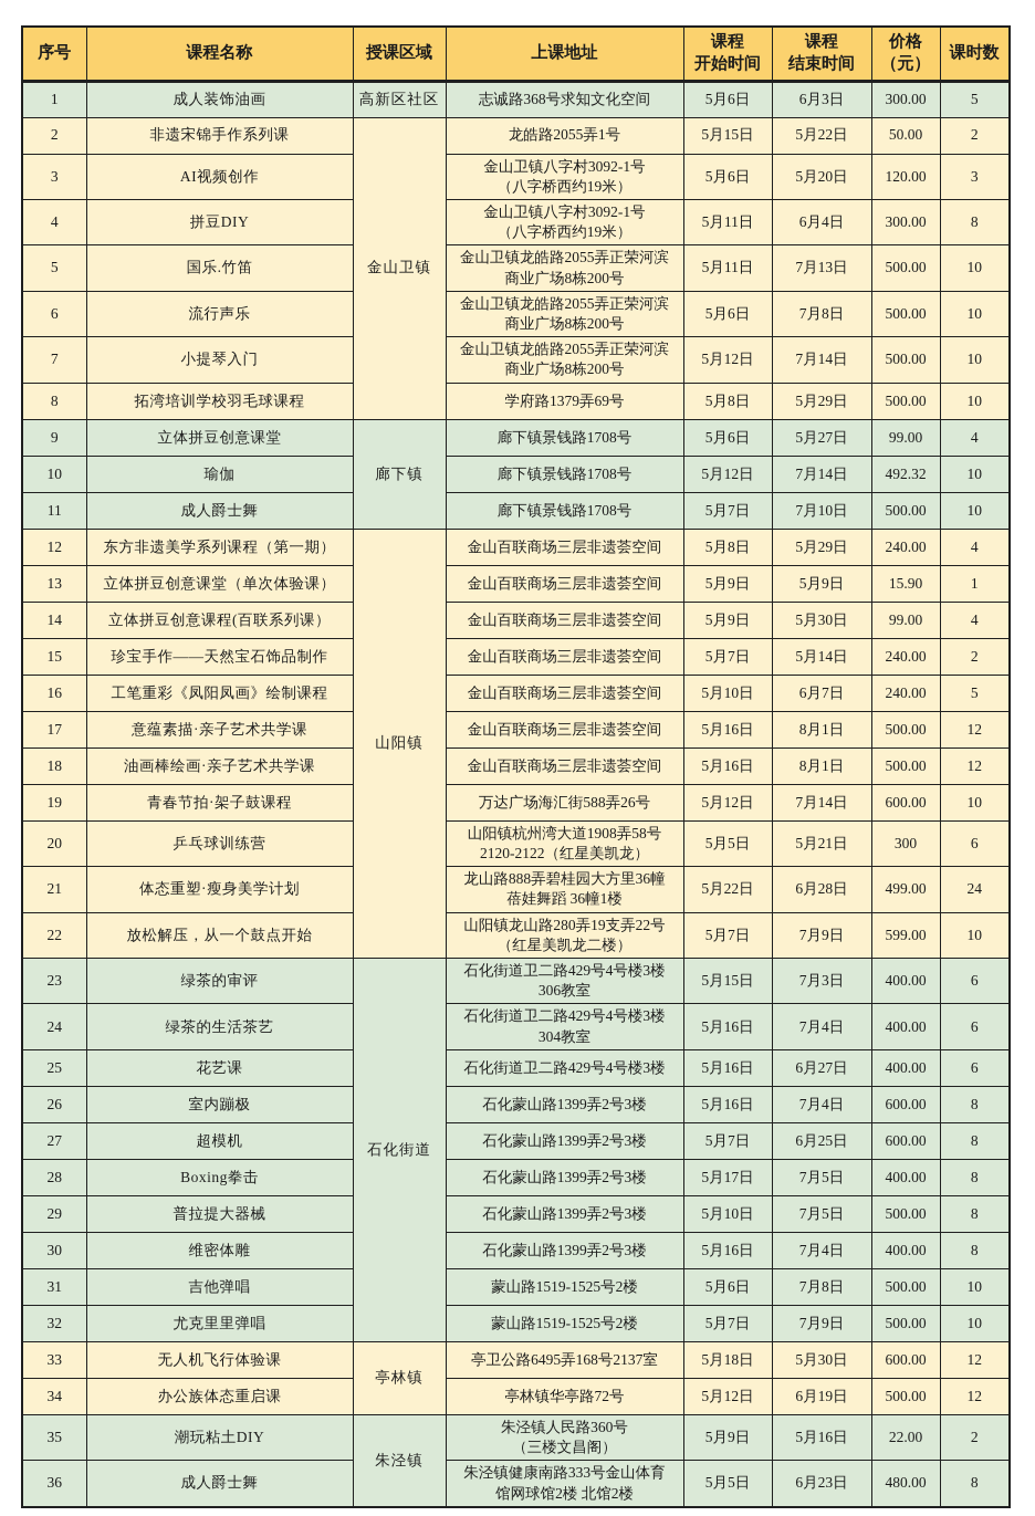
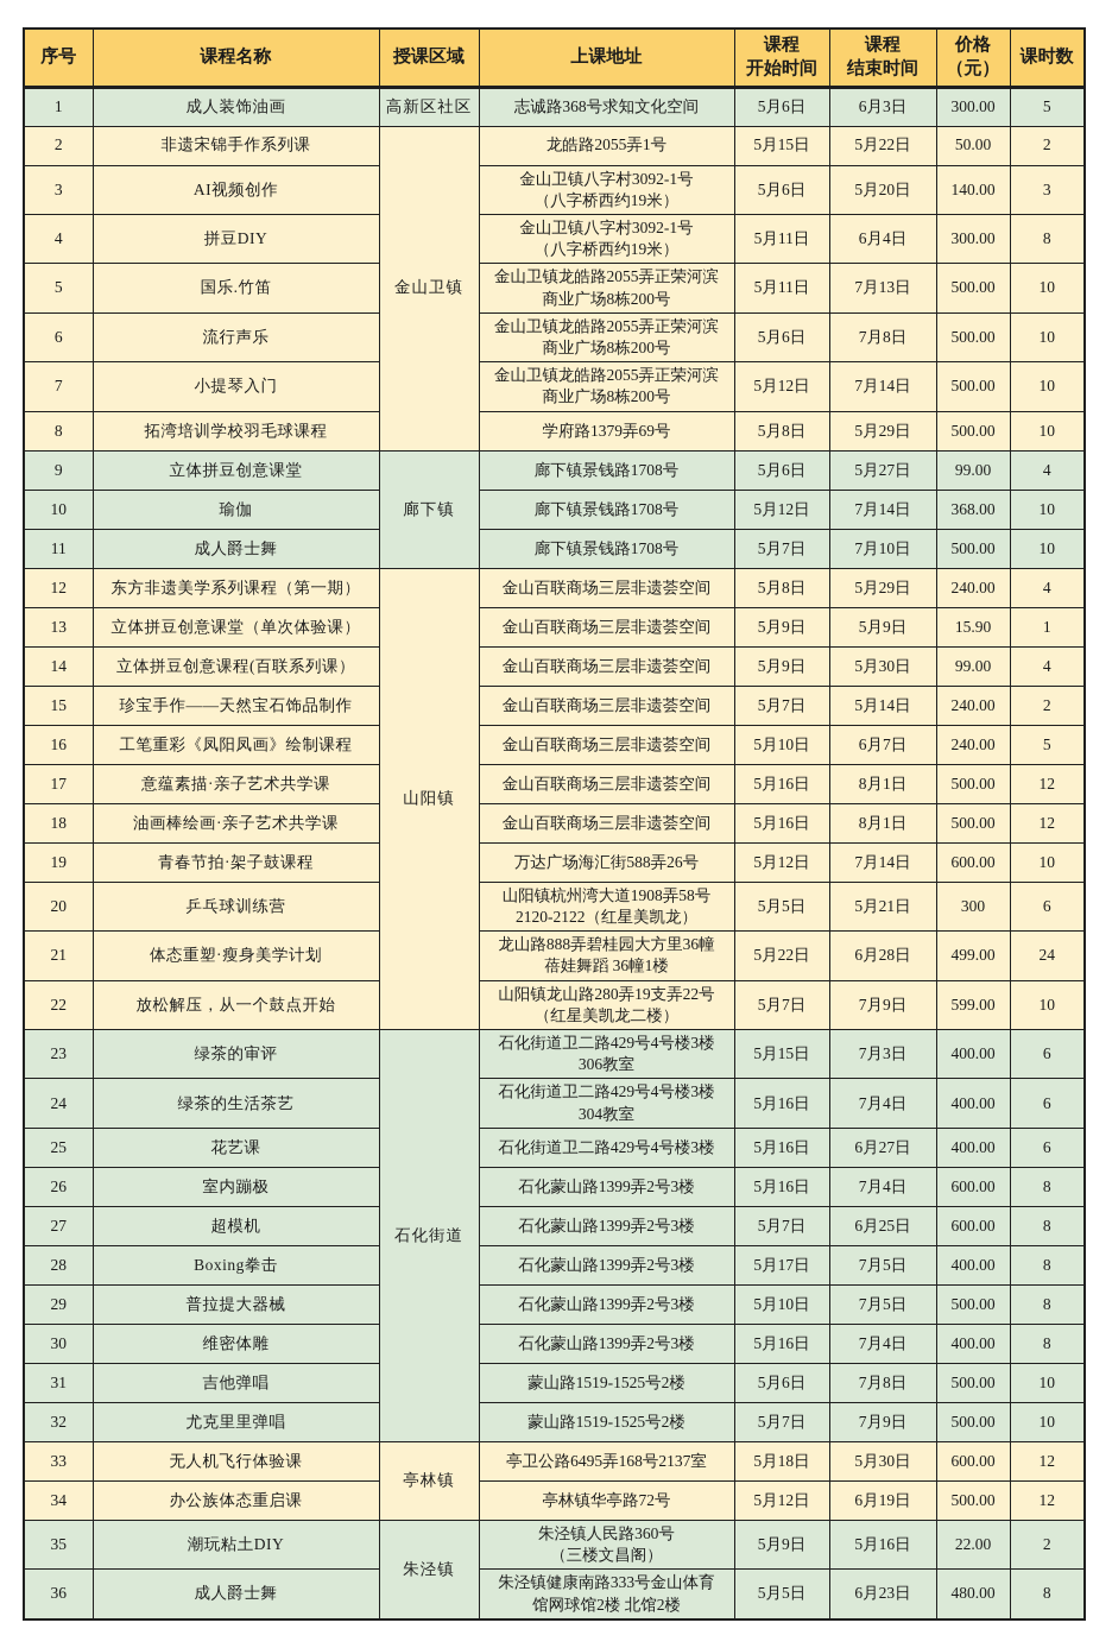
  序号	课程名称	授课区域	上课地址	课程 开始时间	课程 结束时间	价格 （元）	课时数
  1	成人装饰油画	高新区社区	志诚路368号求知文化空间	5月6日	6月3日	300.00	5
  2	非遗宋锦手作系列课	金山卫镇	龙皓路2055弄1号	5月15日	5月22日	50.00	2
- 3	AI视频创作	金山卫镇八字村3092-1号 （八字桥西约19米）	5月6日	5月20日	120.00	3
+ 3	AI视频创作	金山卫镇八字村3092-1号 （八字桥西约19米）	5月6日	5月20日	140.00	3
  4	拼豆DIY	金山卫镇八字村3092-1号 （八字桥西约19米）	5月11日	6月4日	300.00	8
  5	国乐.竹笛	金山卫镇龙皓路2055弄正荣河滨 商业广场8栋200号	5月11日	7月13日	500.00	10
  6	流行声乐	金山卫镇龙皓路2055弄正荣河滨 商业广场8栋200号	5月6日	7月8日	500.00	10
  7	小提琴入门	金山卫镇龙皓路2055弄正荣河滨 商业广场8栋200号	5月12日	7月14日	500.00	10
  8	拓湾培训学校羽毛球课程	学府路1379弄69号	5月8日	5月29日	500.00	10
  9	立体拼豆创意课堂	廊下镇	廊下镇景钱路1708号	5月6日	5月27日	99.00	4
- 10	瑜伽	廊下镇景钱路1708号	5月12日	7月14日	492.32	10
+ 10	瑜伽	廊下镇景钱路1708号	5月12日	7月14日	368.00	10
  11	成人爵士舞	廊下镇景钱路1708号	5月7日	7月10日	500.00	10
  12	东方非遗美学系列课程（第一期）	山阳镇	金山百联商场三层非遗荟空间	5月8日	5月29日	240.00	4
  13	立体拼豆创意课堂（单次体验课）	金山百联商场三层非遗荟空间	5月9日	5月9日	15.90	1
  14	立体拼豆创意课程(百联系列课）	金山百联商场三层非遗荟空间	5月9日	5月30日	99.00	4
  15	珍宝手作——天然宝石饰品制作	金山百联商场三层非遗荟空间	5月7日	5月14日	240.00	2
  16	工笔重彩《凤阳凤画》绘制课程	金山百联商场三层非遗荟空间	5月10日	6月7日	240.00	5
  17	意蕴素描·亲子艺术共学课	金山百联商场三层非遗荟空间	5月16日	8月1日	500.00	12
  18	油画棒绘画·亲子艺术共学课	金山百联商场三层非遗荟空间	5月16日	8月1日	500.00	12
  19	青春节拍·架子鼓课程	万达广场海汇街588弄26号	5月12日	7月14日	600.00	10
  20	乒乓球训练营	山阳镇杭州湾大道1908弄58号 2120-2122（红星美凯龙）	5月5日	5月21日	300	6
  21	体态重塑·瘦身美学计划	龙山路888弄碧桂园大方里36幢 蓓娃舞蹈 36幢1楼	5月22日	6月28日	499.00	24
  22	放松解压，从一个鼓点开始	山阳镇龙山路280弄19支弄22号 （红星美凯龙二楼）	5月7日	7月9日	599.00	10
  23	绿茶的审评	石化街道	石化街道卫二路429号4号楼3楼 306教室	5月15日	7月3日	400.00	6
  24	绿茶的生活茶艺	石化街道卫二路429号4号楼3楼 304教室	5月16日	7月4日	400.00	6
  25	花艺课	石化街道卫二路429号4号楼3楼	5月16日	6月27日	400.00	6
  26	室内蹦极	石化蒙山路1399弄2号3楼	5月16日	7月4日	600.00	8
  27	超模机	石化蒙山路1399弄2号3楼	5月7日	6月25日	600.00	8
  28	Boxing拳击	石化蒙山路1399弄2号3楼	5月17日	7月5日	400.00	8
  29	普拉提大器械	石化蒙山路1399弄2号3楼	5月10日	7月5日	500.00	8
  30	维密体雕	石化蒙山路1399弄2号3楼	5月16日	7月4日	400.00	8
  31	吉他弹唱	蒙山路1519-1525号2楼	5月6日	7月8日	500.00	10
  32	尤克里里弹唱	蒙山路1519-1525号2楼	5月7日	7月9日	500.00	10
  33	无人机飞行体验课	亭林镇	亭卫公路6495弄168号2137室	5月18日	5月30日	600.00	12
  34	办公族体态重启课	亭林镇华亭路72号	5月12日	6月19日	500.00	12
  35	潮玩粘土DIY	朱泾镇	朱泾镇人民路360号 （三楼文昌阁）	5月9日	5月16日	22.00	2
  36	成人爵士舞	朱泾镇健康南路333号金山体育 馆网球馆2楼 北馆2楼	5月5日	6月23日	480.00	8
